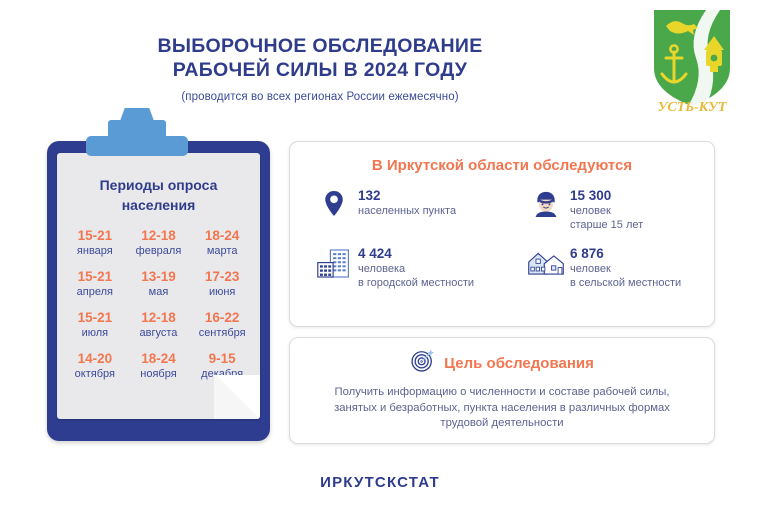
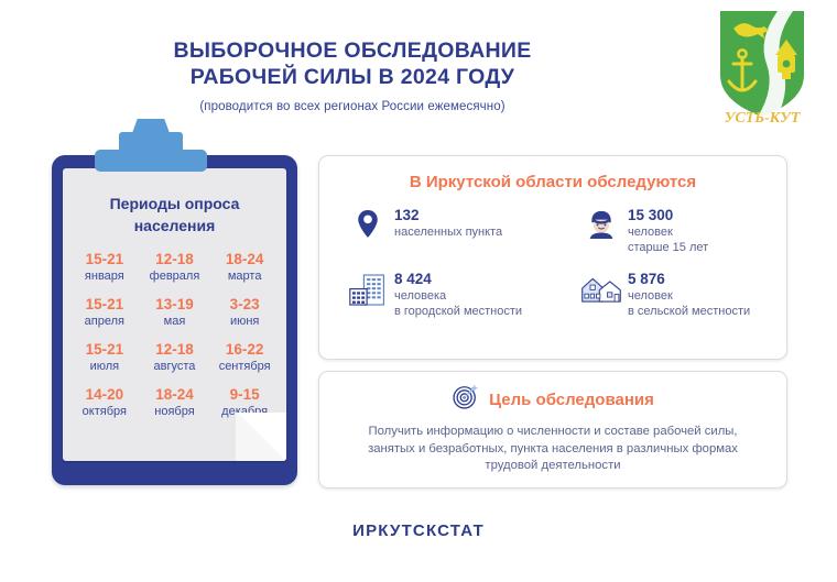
  ВЫБОРОЧНОЕ ОБСЛЕДОВАНИЕ
  РАБОЧЕЙ СИЛЫ В 2024 ГОДУ
  (проводится во всех регионах России ежемесячно)
  УСТЬ-КУТ
  Периоды опроса
  населения
  15-21
  января
  12-18
  февраля
  18-24
  марта
  15-21
  апреля
  13-19
  мая
- 17-23
+ 3-23
  июня
  15-21
  июля
  12-18
  августа
  16-22
  сентября
  14-20
  октября
  18-24
  ноября
  9-15
  декабря
  В Иркутской области обследуются
  132
  населенных пункта
  15 300
  человек
  старше 15 лет
- 4 424
+ 8 424
  человека
  в городской местности
- 6 876
+ 5 876
  человек
  в сельской местности
  Цель обследования
  Получить информацию о численности и составе рабочей силы,
  занятых и безработных, пункта населения в различных формах
  трудовой деятельности
  ИРКУТСКСТАТ
